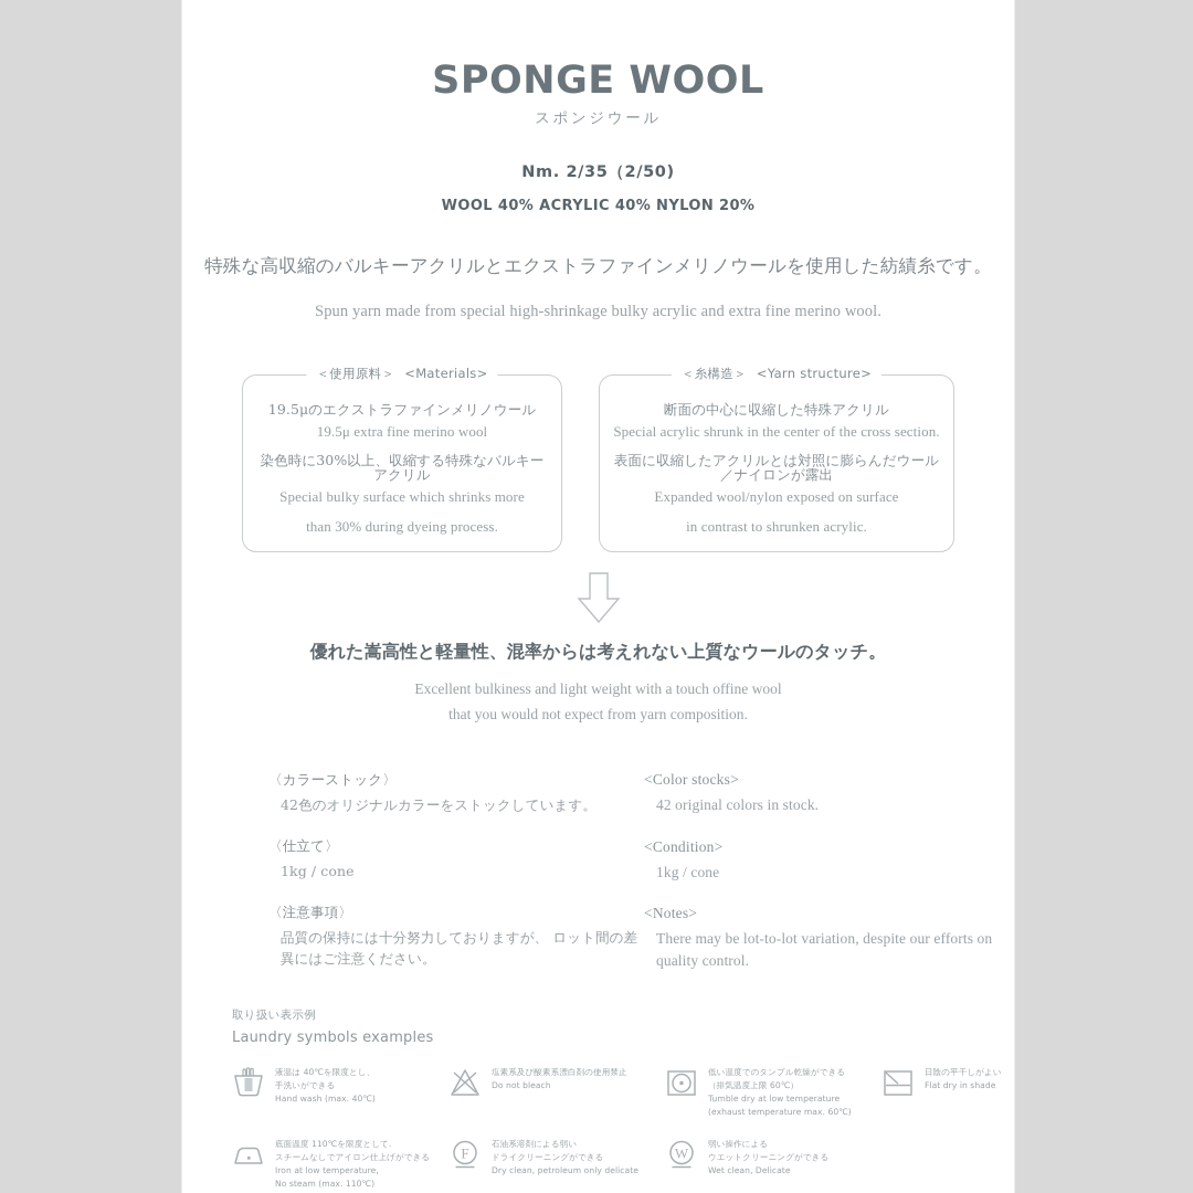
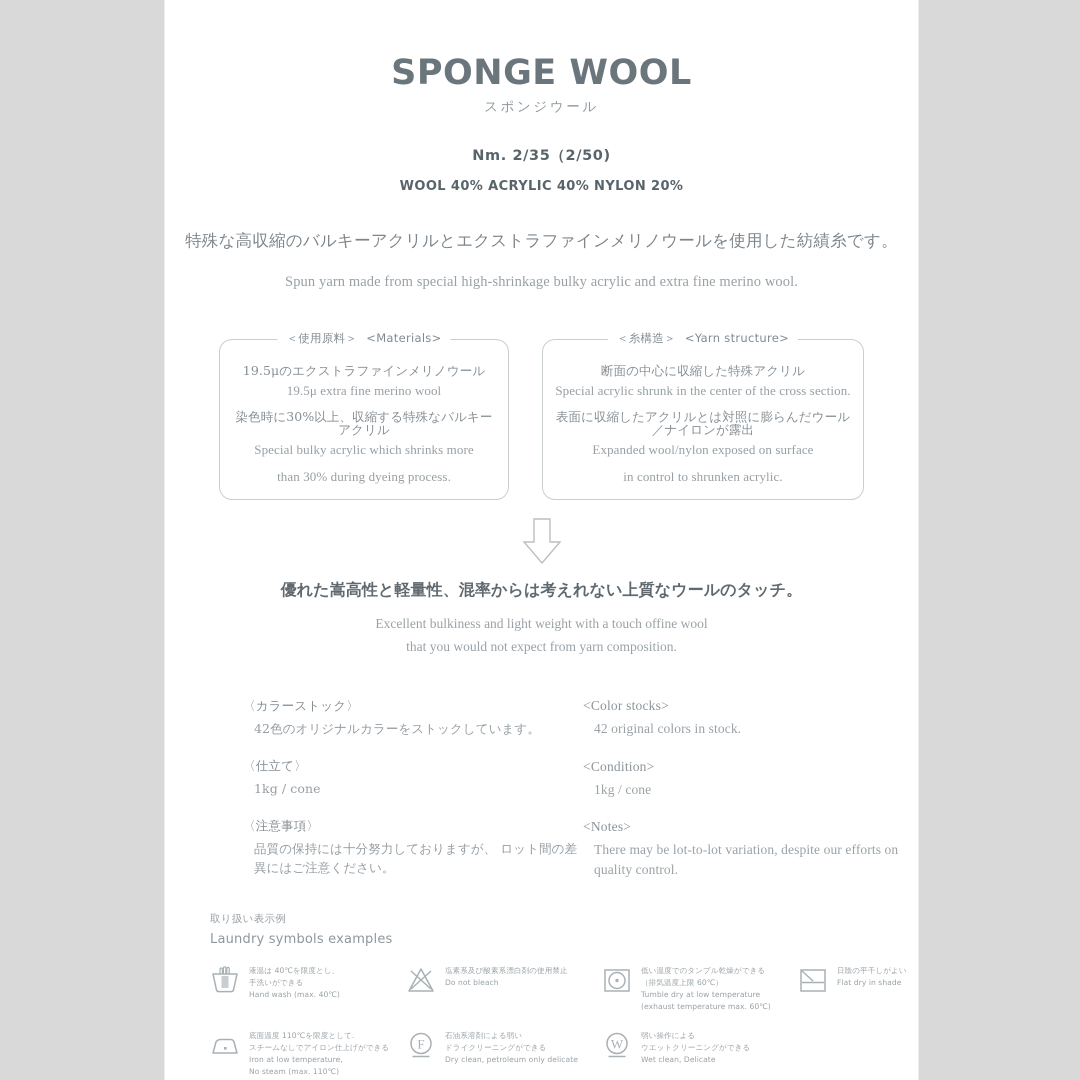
  SPONGE WOOL
  スポンジウール
  Nm. 2/35（2/50)
  WOOL 40% ACRYLIC 40% NYLON 20%
  特殊な高収縮のバルキーアクリルとエクストラファインメリノウールを使用した紡績糸です。
  Spun yarn made from special high-shrinkage bulky acrylic and extra fine merino wool.
  ＜使用原料＞ <Materials>
  19.5μのエクストラファインメリノウール
  19.5μ extra fine merino wool
  染色時に30%以上、収縮する特殊なバルキーアクリル
- Special bulky surface which shrinks more
+ Special bulky acrylic which shrinks more
  than 30% during dyeing process.
  ＜糸構造＞ <Yarn structure>
  断面の中心に収縮した特殊アクリル
  Special acrylic shrunk in the center of the cross section.
  表面に収縮したアクリルとは対照に膨らんだウール／ナイロンが露出
  Expanded wool/nylon exposed on surface
- in contrast to shrunken acrylic.
+ in control to shrunken acrylic.
  優れた嵩高性と軽量性、混率からは考えれない上質なウールのタッチ。
  Excellent bulkiness and light weight with a touch offine wool
  that you would not expect from yarn composition.
  〈カラーストック〉
  42色のオリジナルカラーをストックしています。
  〈仕立て〉
  1kg / cone
  〈注意事項〉
  品質の保持には十分努力しておりますが、 ロット間の差異にはご注意ください。
  <Color stocks>
  42 original colors in stock.
  <Condition>
  1kg / cone
  <Notes>
  There may be lot-to-lot variation, despite our efforts on quality control.
  取り扱い表示例
  Laundry symbols examples
  液温は 40℃を限度とし、
  手洗いができる
  Hand wash (max. 40℃)
  塩素系及び酸素系漂白剤の使用禁止
  Do not bleach
  低い温度でのタンブル乾燥ができる
  （排気温度上限 60℃）
  Tumble dry at low temperature
  (exhaust temperature max. 60℃)
  日陰の平干しがよい
  Flat dry in shade
  底面温度 110℃を限度として.
  スチームなしでアイロン仕上げができる
  Iron at low temperature,
  No steam (max. 110℃)
  F
  石油系溶剤による弱い
  ドライクリーニングができる
  Dry clean, petroleum only delicate
  W
  弱い操作による
  ウエットクリーニングができる
  Wet clean, Delicate
